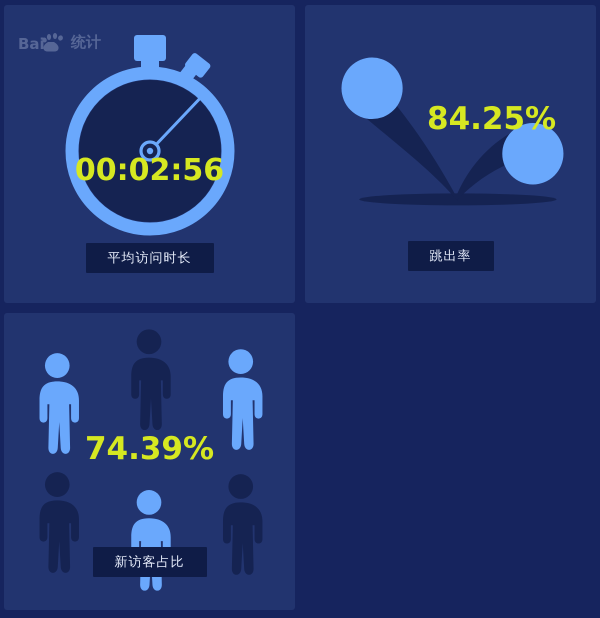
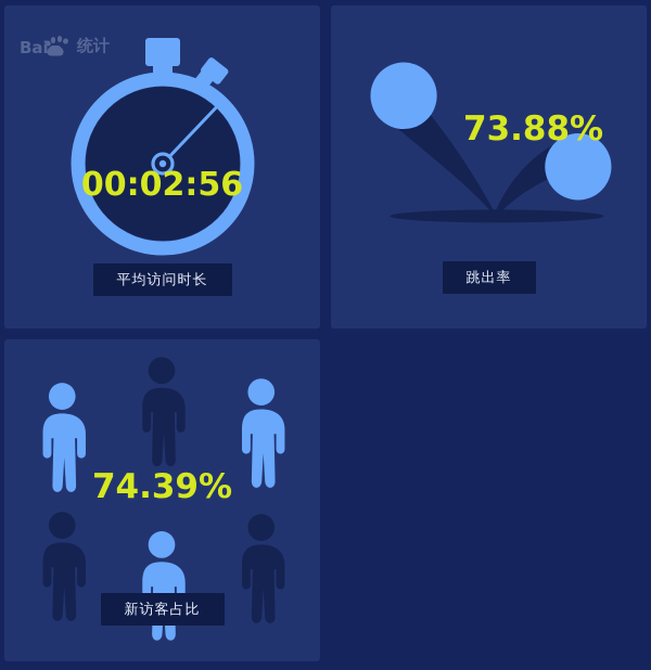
  Bai
  统计
  00:02:56
  平均访问时长
- 84.25%
+ 73.88%
  跳出率
  74.39%
  新访客占比
